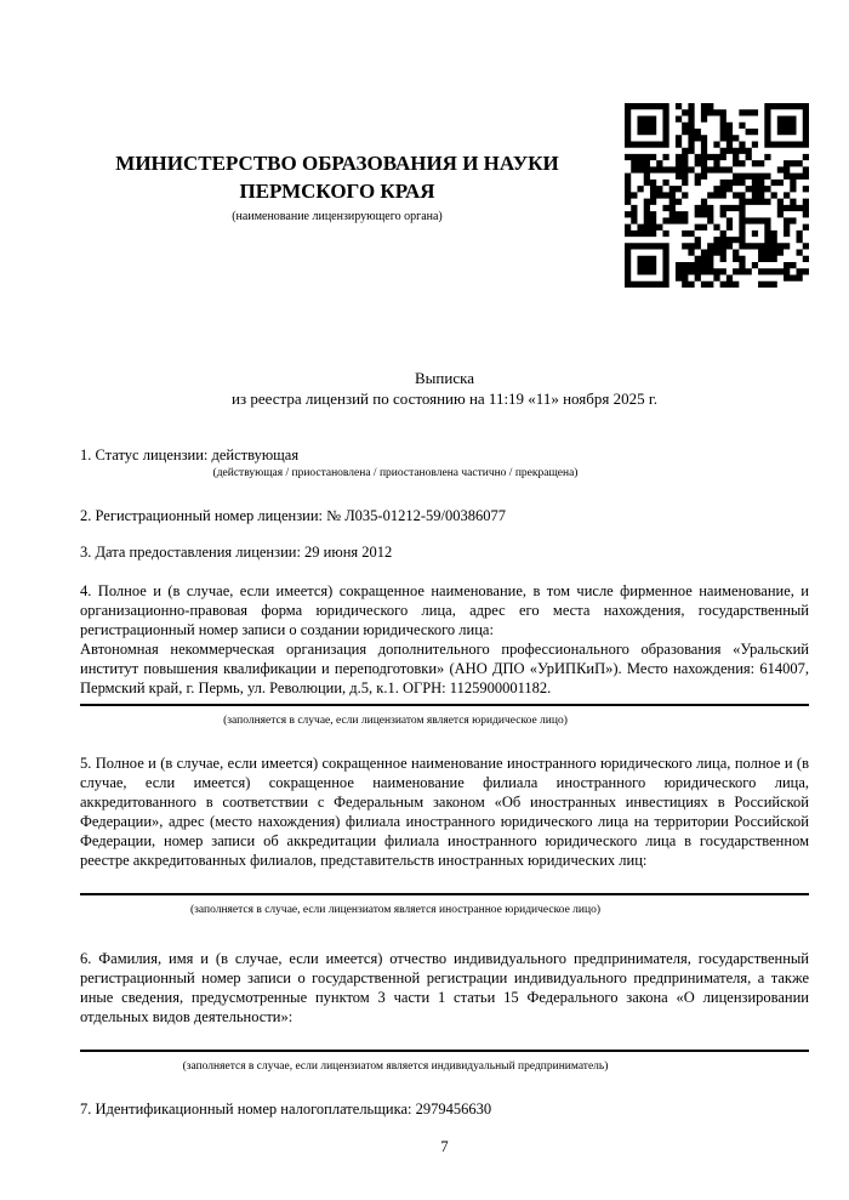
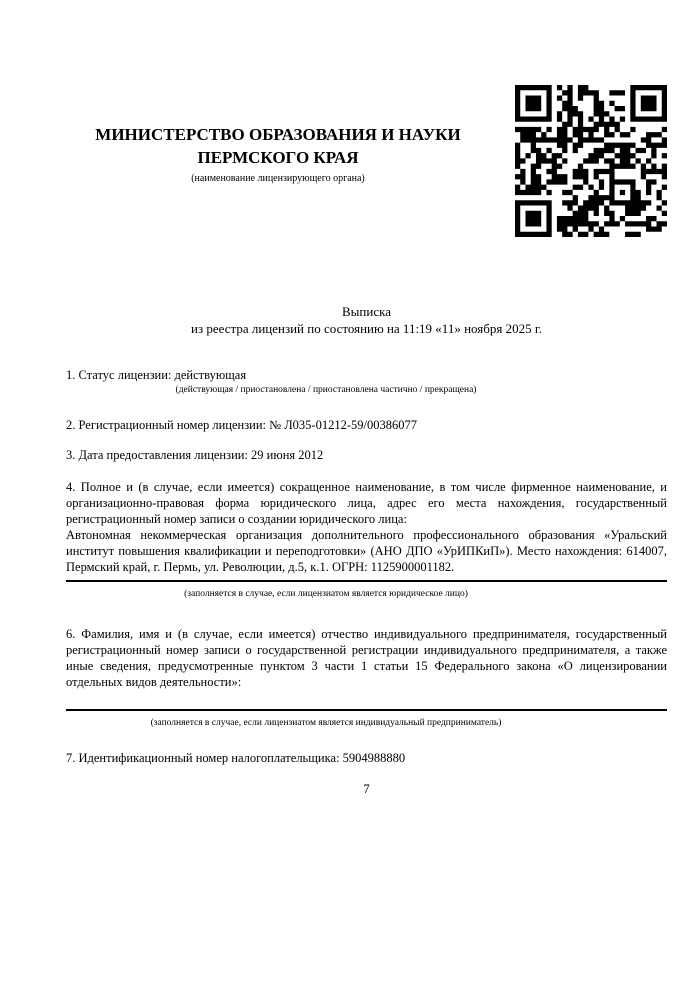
  МИНИСТЕРСТВО ОБРАЗОВАНИЯ И НАУКИ
  ПЕРМСКОГО КРАЯ
  (наименование лицензирующего органа)
  Выписка
  из реестра лицензий по состоянию на 11:19 «11» ноября 2025 г.
  1. Статус лицензии: действующая
  (действующая / приостановлена / приостановлена частично / прекращена)
  2. Регистрационный номер лицензии: № Л035-01212-59/00386077
  3. Дата предоставления лицензии: 29 июня 2012
  4. Полное и (в случае, если имеется) сокращенное наименование, в том числе фирменное наименование, и организационно-правовая форма юридического лица, адрес его места нахождения, государственный регистрационный номер записи о создании юридического лица:
  Автономная некоммерческая организация дополнительного профессионального образования «Уральский институт повышения квалификации и переподготовки» (АНО ДПО «УрИПКиП»). Место нахождения: 614007, Пермский край, г. Пермь, ул. Революции, д.5, к.1. ОГРН: 1125900001182.
  (заполняется в случае, если лицензиатом является юридическое лицо)
- 5. Полное и (в случае, если имеется) сокращенное наименование иностранного юридического лица, полное и (в случае, если имеется) сокращенное наименование филиала иностранного юридического лица, аккредитованного в соответствии с Федеральным законом «Об иностранных инвестициях в Российской Федерации», адрес (место нахождения) филиала иностранного юридического лица на территории Российской Федерации, номер записи об аккредитации филиала иностранного юридического лица в государственном реестре аккредитованных филиалов, представительств иностранных юридических лиц:
- (заполняется в случае, если лицензиатом является иностранное юридическое лицо)
  6. Фамилия, имя и (в случае, если имеется) отчество индивидуального предпринимателя, государственный регистрационный номер записи о государственной регистрации индивидуального предпринимателя, а также иные сведения, предусмотренные пунктом 3 части 1 статьи 15 Федерального закона «О лицензировании отдельных видов деятельности»:
  (заполняется в случае, если лицензиатом является индивидуальный предприниматель)
- 7. Идентификационный номер налогоплательщика: 2979456630
+ 7. Идентификационный номер налогоплательщика: 5904988880
  7
